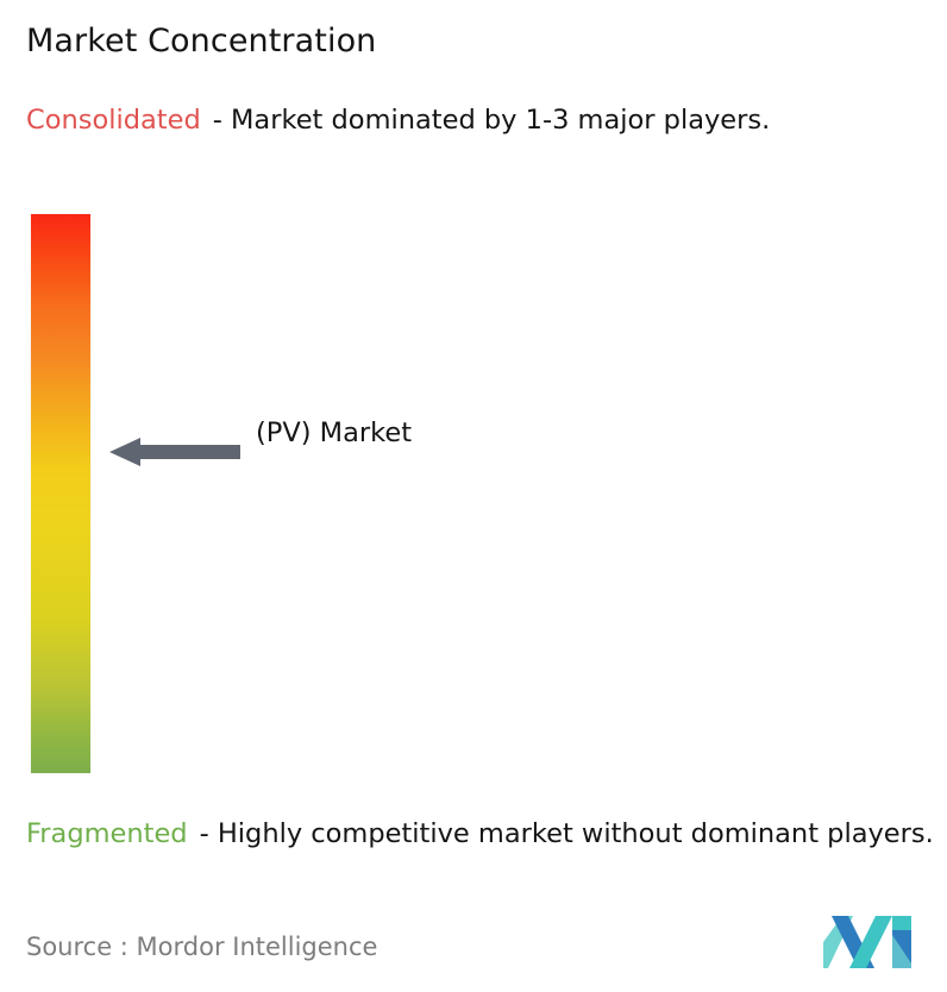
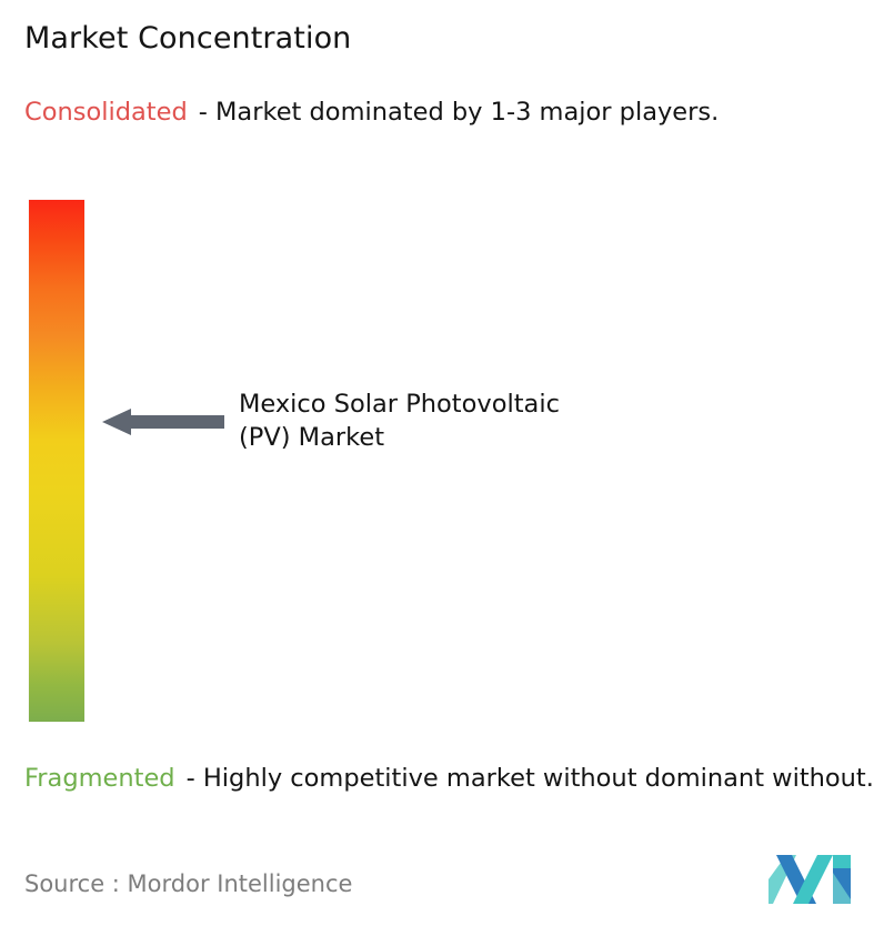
  Market Concentration
  Consolidated - Market dominated by 1-3 major players.
+ Mexico Solar Photovoltaic
  (PV) Market
- Fragmented - Highly competitive market without dominant players.
+ Fragmented - Highly competitive market without dominant without.
  Source : Mordor Intelligence
